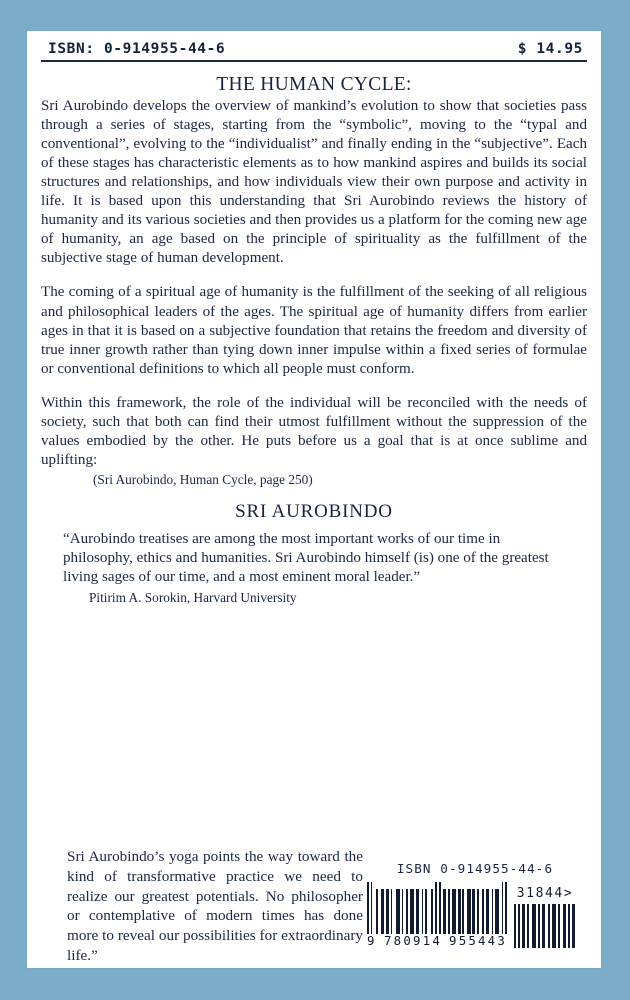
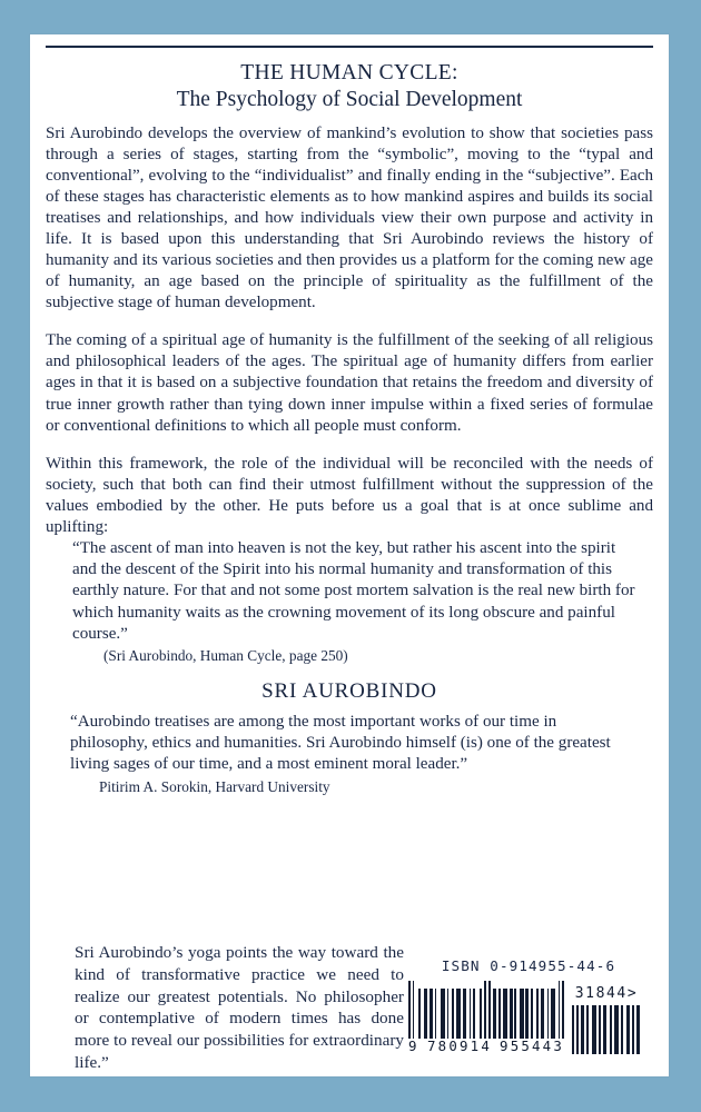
- ISBN: 0-914955-44-6
- $ 14.95
  THE HUMAN CYCLE:
+ The Psychology of Social Development
- Sri Aurobindo develops the overview of mankind’s evolution to show that societies pass through a series of stages, starting from the “symbolic”, moving to the “typal and conventional”, evolving to the “individualist” and finally ending in the “subjective”. Each of these stages has characteristic elements as to how mankind aspires and builds its social structures and relationships, and how individuals view their own purpose and activity in life. It is based upon this understanding that Sri Aurobindo reviews the history of humanity and its various societies and then provides us a platform for the coming new age of humanity, an age based on the principle of spirituality as the fulfillment of the subjective stage of human development.
+ Sri Aurobindo develops the overview of mankind’s evolution to show that societies pass through a series of stages, starting from the “symbolic”, moving to the “typal and conventional”, evolving to the “individualist” and finally ending in the “subjective”. Each of these stages has characteristic elements as to how mankind aspires and builds its social treatises and relationships, and how individuals view their own purpose and activity in life. It is based upon this understanding that Sri Aurobindo reviews the history of humanity and its various societies and then provides us a platform for the coming new age of humanity, an age based on the principle of spirituality as the fulfillment of the subjective stage of human development.
  The coming of a spiritual age of humanity is the fulfillment of the seeking of all religious and philosophical leaders of the ages. The spiritual age of humanity differs from earlier ages in that it is based on a subjective foundation that retains the freedom and diversity of true inner growth rather than tying down inner impulse within a fixed series of formulae or conventional definitions to which all people must conform.
  Within this framework, the role of the individual will be reconciled with the needs of society, such that both can find their utmost fulfillment without the suppression of the values embodied by the other. He puts before us a goal that is at once sublime and uplifting:
+ “The ascent of man into heaven is not the key, but rather his ascent into the spirit and the descent of the Spirit into his normal humanity and transformation of this earthly nature. For that and not some post mortem salvation is the real new birth for which humanity waits as the crowning movement of its long obscure and painful course.”
  (Sri Aurobindo, Human Cycle, page 250)
  SRI AUROBINDO
  “Aurobindo treatises are among the most important works of our time in philosophy, ethics and humanities. Sri Aurobindo himself (is) one of the greatest living sages of our time, and a most eminent moral leader.”
  Pitirim A. Sorokin, Harvard University
  Sri Aurobindo’s yoga points the way toward the kind of transformative practice we need to realize our greatest potentials. No philosopher or contemplative of modern times has done more to reveal our possibilities for extraordinary life.”
  ISBN 0-914955-44-6
  9
  780914
  955443
  31844>
